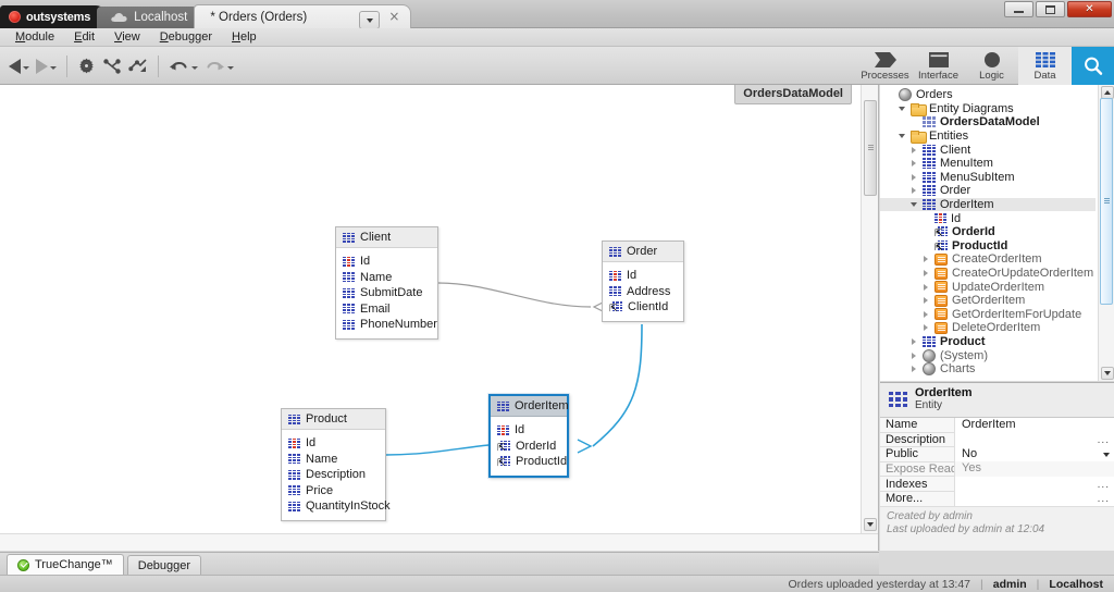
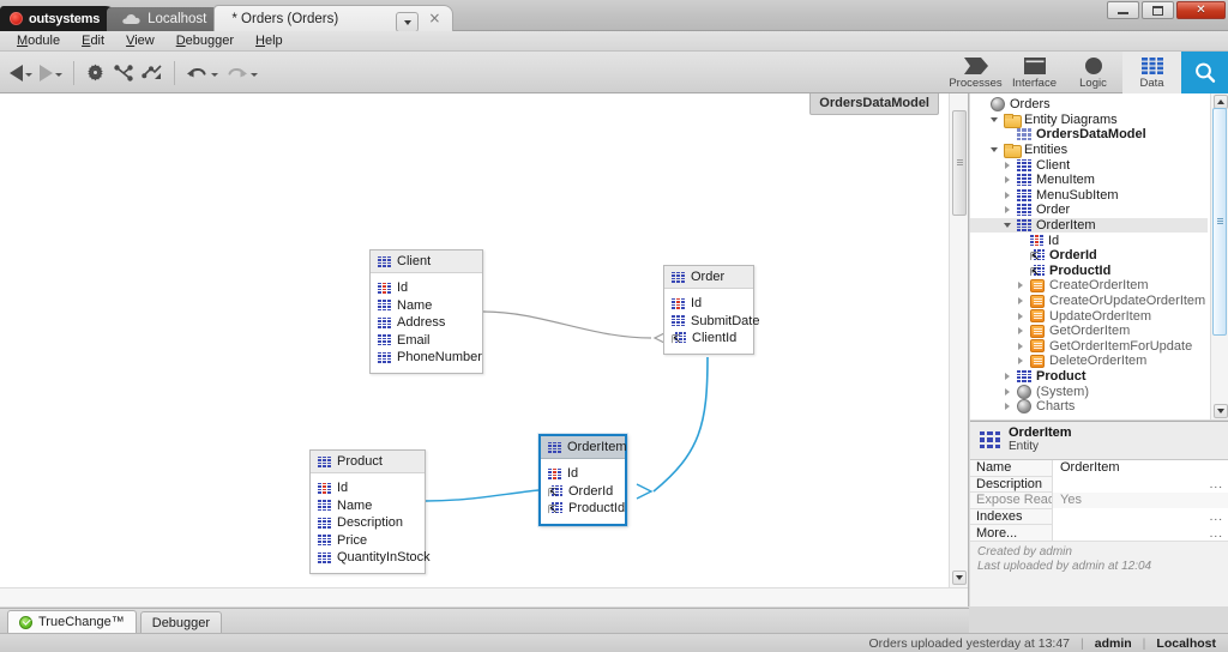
  outsystems
  Localhost
  * Orders (Orders)
  ×
  ✕
  Module
  Edit
  View
  Debugger
  Help
  Processes
  Interface
  Logic
  Data
  Client
  Id
  Name
- SubmitDate
+ Address
  Email
  PhoneNumber
  Order
  Id
- Address
+ SubmitDate
  ⇱
  ClientId
  Product
  Id
  Name
  Description
  Price
  QuantityInStock
  OrderItem
  Id
  ⇱
  OrderId
  ⇱
  ProductId
  OrdersDataModel
  Orders
  Entity Diagrams
  OrdersDataModel
  Entities
  Client
  MenuItem
  MenuSubItem
  Order
  OrderItem
  Id
  ⇱
  OrderId
  ⇱
  ProductId
  CreateOrderItem
  CreateOrUpdateOrderItem
  UpdateOrderItem
  GetOrderItem
  GetOrderItemForUpdate
  DeleteOrderItem
  Product
  (System)
  Charts
  OrderItem
  Entity
  Name
  OrderItem
  Description
  ...
- Public
- No
  Yes
  Indexes
  ...
  More...
  ...
  Created by admin
  Last uploaded by admin at 12:04
  TrueChange™
  Debugger
  Orders uploaded yesterday at 13:47
  |
  admin
  |
  Localhost
